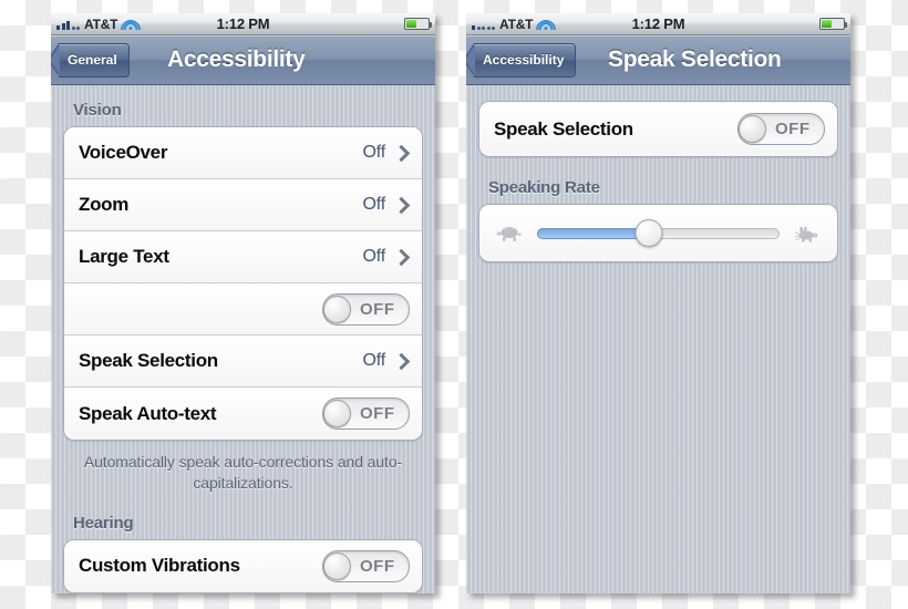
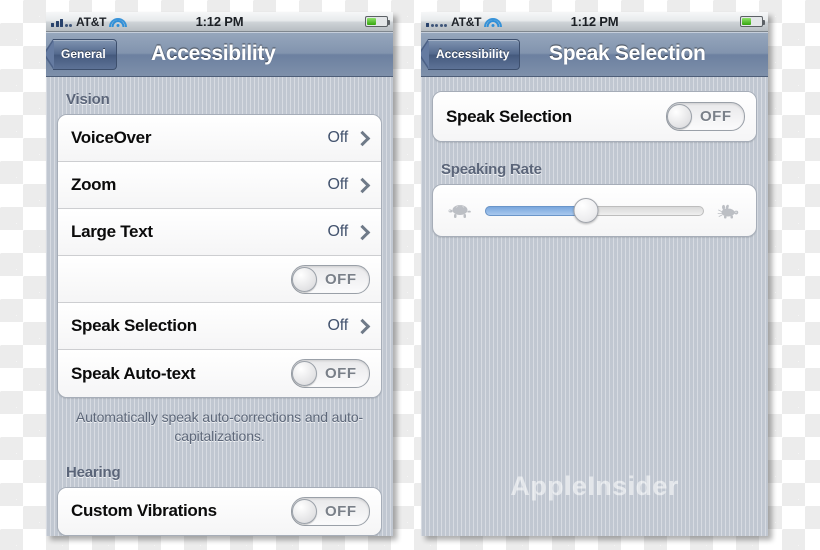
  AT&T
  1:12 PM
  General
  Accessibility
  Vision
  VoiceOver
  Off
  Zoom
  Off
  Large Text
  Off
  OFF
  Speak Selection
  Off
  Speak Auto-text
  OFF
  Automatically speak auto-corrections and auto-capitalizations.
  Hearing
  Custom Vibrations
  OFF
  AT&T
  1:12 PM
  Accessibility
  Speak Selection
  Speak Selection
  OFF
  Speaking Rate
+ AppleInsider
